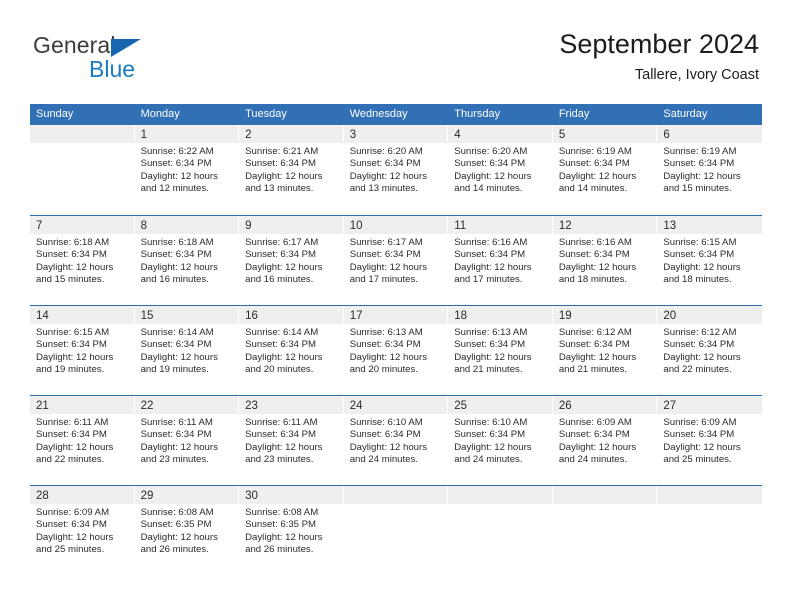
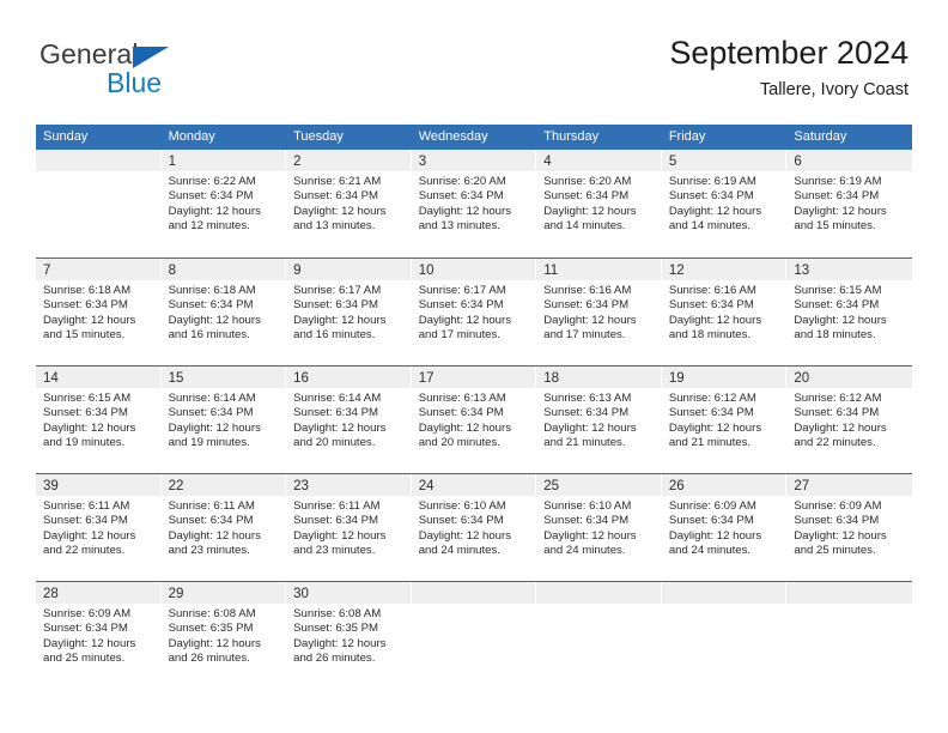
  General
  Blue
  September 2024
  Tallere, Ivory Coast
  Sunday
  Monday
  Tuesday
  Wednesday
  Thursday
  Friday
  Saturday
  1
  Sunrise: 6:22 AM
  Sunset: 6:34 PM
  Daylight: 12 hours
  and 12 minutes.
  2
  Sunrise: 6:21 AM
  Sunset: 6:34 PM
  Daylight: 12 hours
  and 13 minutes.
  3
  Sunrise: 6:20 AM
  Sunset: 6:34 PM
  Daylight: 12 hours
  and 13 minutes.
  4
  Sunrise: 6:20 AM
  Sunset: 6:34 PM
  Daylight: 12 hours
  and 14 minutes.
  5
  Sunrise: 6:19 AM
  Sunset: 6:34 PM
  Daylight: 12 hours
  and 14 minutes.
  6
  Sunrise: 6:19 AM
  Sunset: 6:34 PM
  Daylight: 12 hours
  and 15 minutes.
  7
  Sunrise: 6:18 AM
  Sunset: 6:34 PM
  Daylight: 12 hours
  and 15 minutes.
  8
  Sunrise: 6:18 AM
  Sunset: 6:34 PM
  Daylight: 12 hours
  and 16 minutes.
  9
  Sunrise: 6:17 AM
  Sunset: 6:34 PM
  Daylight: 12 hours
  and 16 minutes.
  10
  Sunrise: 6:17 AM
  Sunset: 6:34 PM
  Daylight: 12 hours
  and 17 minutes.
  11
  Sunrise: 6:16 AM
  Sunset: 6:34 PM
  Daylight: 12 hours
  and 17 minutes.
  12
  Sunrise: 6:16 AM
  Sunset: 6:34 PM
  Daylight: 12 hours
  and 18 minutes.
  13
  Sunrise: 6:15 AM
  Sunset: 6:34 PM
  Daylight: 12 hours
  and 18 minutes.
  14
  Sunrise: 6:15 AM
  Sunset: 6:34 PM
  Daylight: 12 hours
  and 19 minutes.
  15
  Sunrise: 6:14 AM
  Sunset: 6:34 PM
  Daylight: 12 hours
  and 19 minutes.
  16
  Sunrise: 6:14 AM
  Sunset: 6:34 PM
  Daylight: 12 hours
  and 20 minutes.
  17
  Sunrise: 6:13 AM
  Sunset: 6:34 PM
  Daylight: 12 hours
  and 20 minutes.
  18
  Sunrise: 6:13 AM
  Sunset: 6:34 PM
  Daylight: 12 hours
  and 21 minutes.
  19
  Sunrise: 6:12 AM
  Sunset: 6:34 PM
  Daylight: 12 hours
  and 21 minutes.
  20
  Sunrise: 6:12 AM
  Sunset: 6:34 PM
  Daylight: 12 hours
  and 22 minutes.
- 21
+ 39
  Sunrise: 6:11 AM
  Sunset: 6:34 PM
  Daylight: 12 hours
  and 22 minutes.
  22
  Sunrise: 6:11 AM
  Sunset: 6:34 PM
  Daylight: 12 hours
  and 23 minutes.
  23
  Sunrise: 6:11 AM
  Sunset: 6:34 PM
  Daylight: 12 hours
  and 23 minutes.
  24
  Sunrise: 6:10 AM
  Sunset: 6:34 PM
  Daylight: 12 hours
  and 24 minutes.
  25
  Sunrise: 6:10 AM
  Sunset: 6:34 PM
  Daylight: 12 hours
  and 24 minutes.
  26
  Sunrise: 6:09 AM
  Sunset: 6:34 PM
  Daylight: 12 hours
  and 24 minutes.
  27
  Sunrise: 6:09 AM
  Sunset: 6:34 PM
  Daylight: 12 hours
  and 25 minutes.
  28
  Sunrise: 6:09 AM
  Sunset: 6:34 PM
  Daylight: 12 hours
  and 25 minutes.
  29
  Sunrise: 6:08 AM
  Sunset: 6:35 PM
  Daylight: 12 hours
  and 26 minutes.
  30
  Sunrise: 6:08 AM
  Sunset: 6:35 PM
  Daylight: 12 hours
  and 26 minutes.
